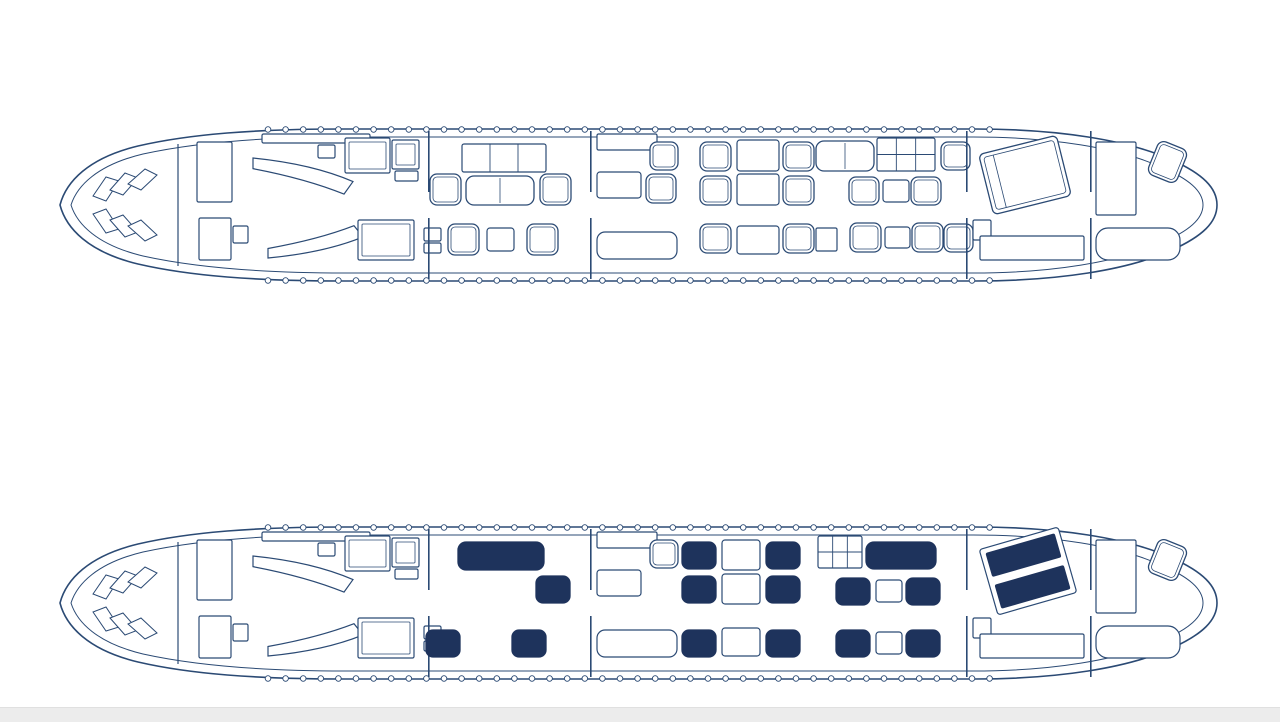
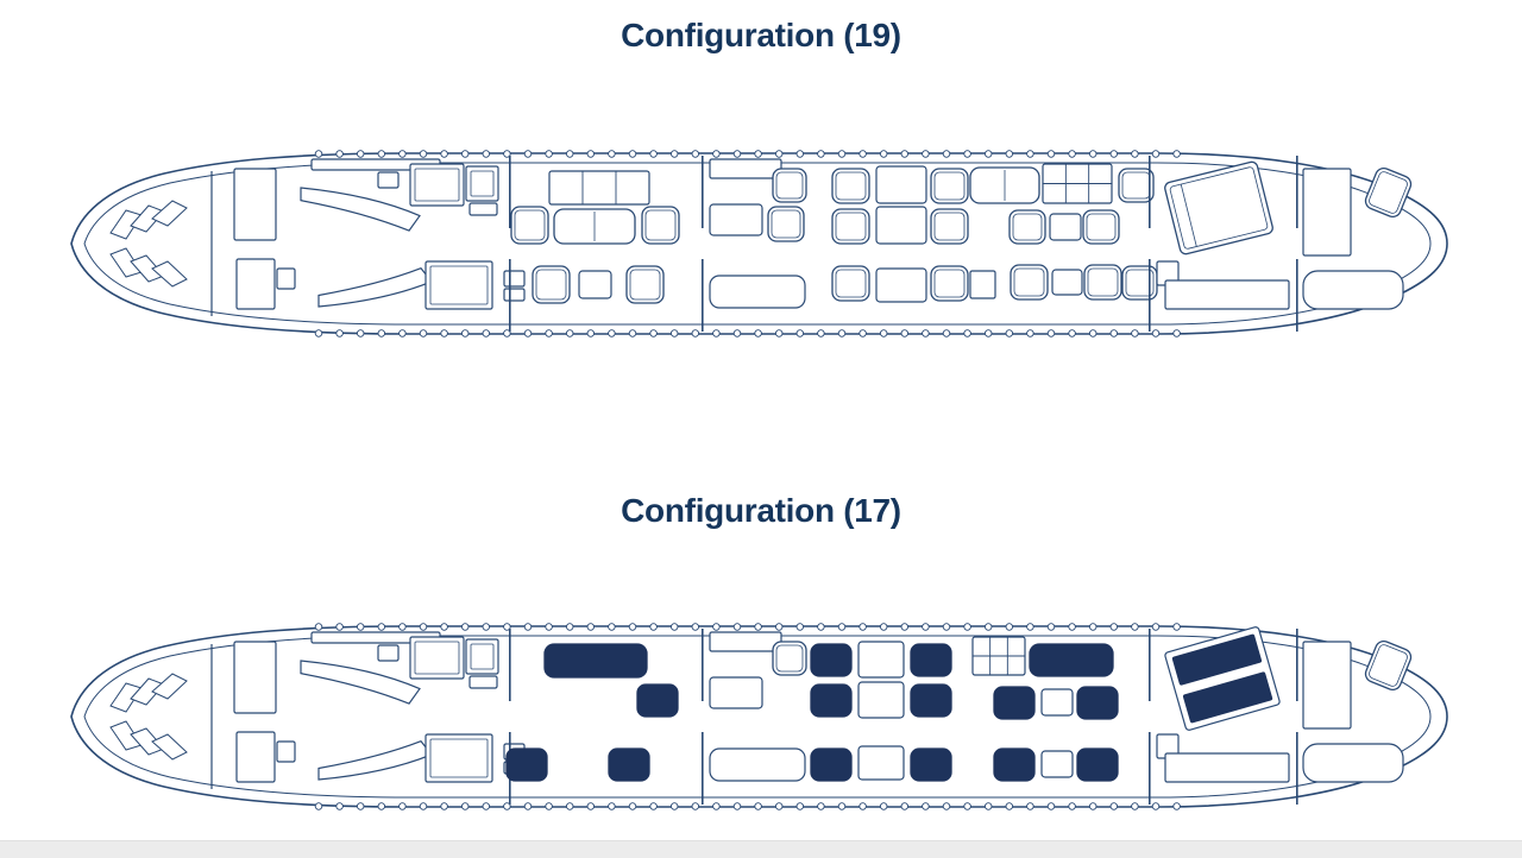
+ Configuration (19)
+ Configuration (17)
